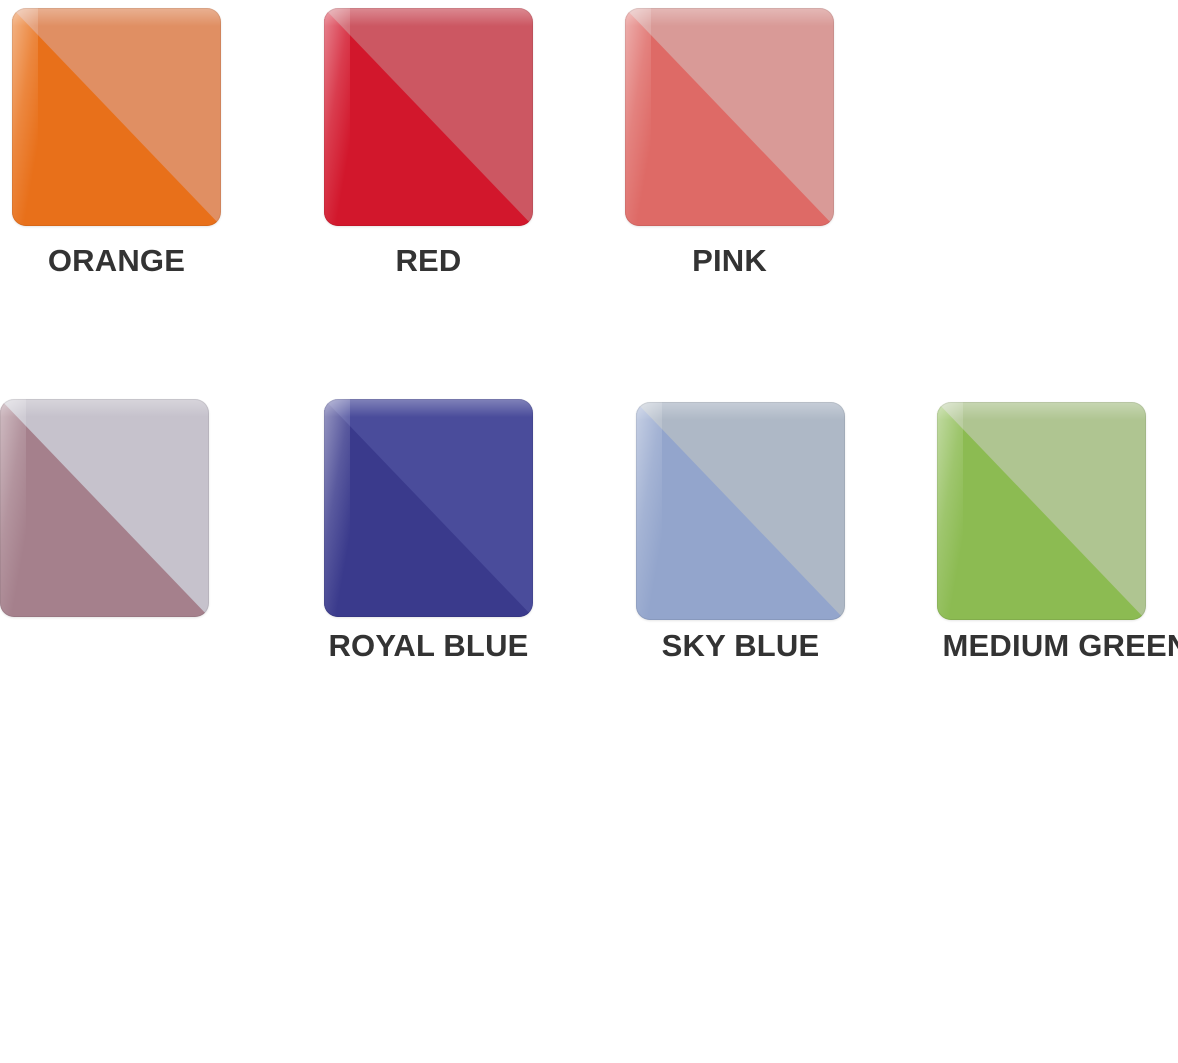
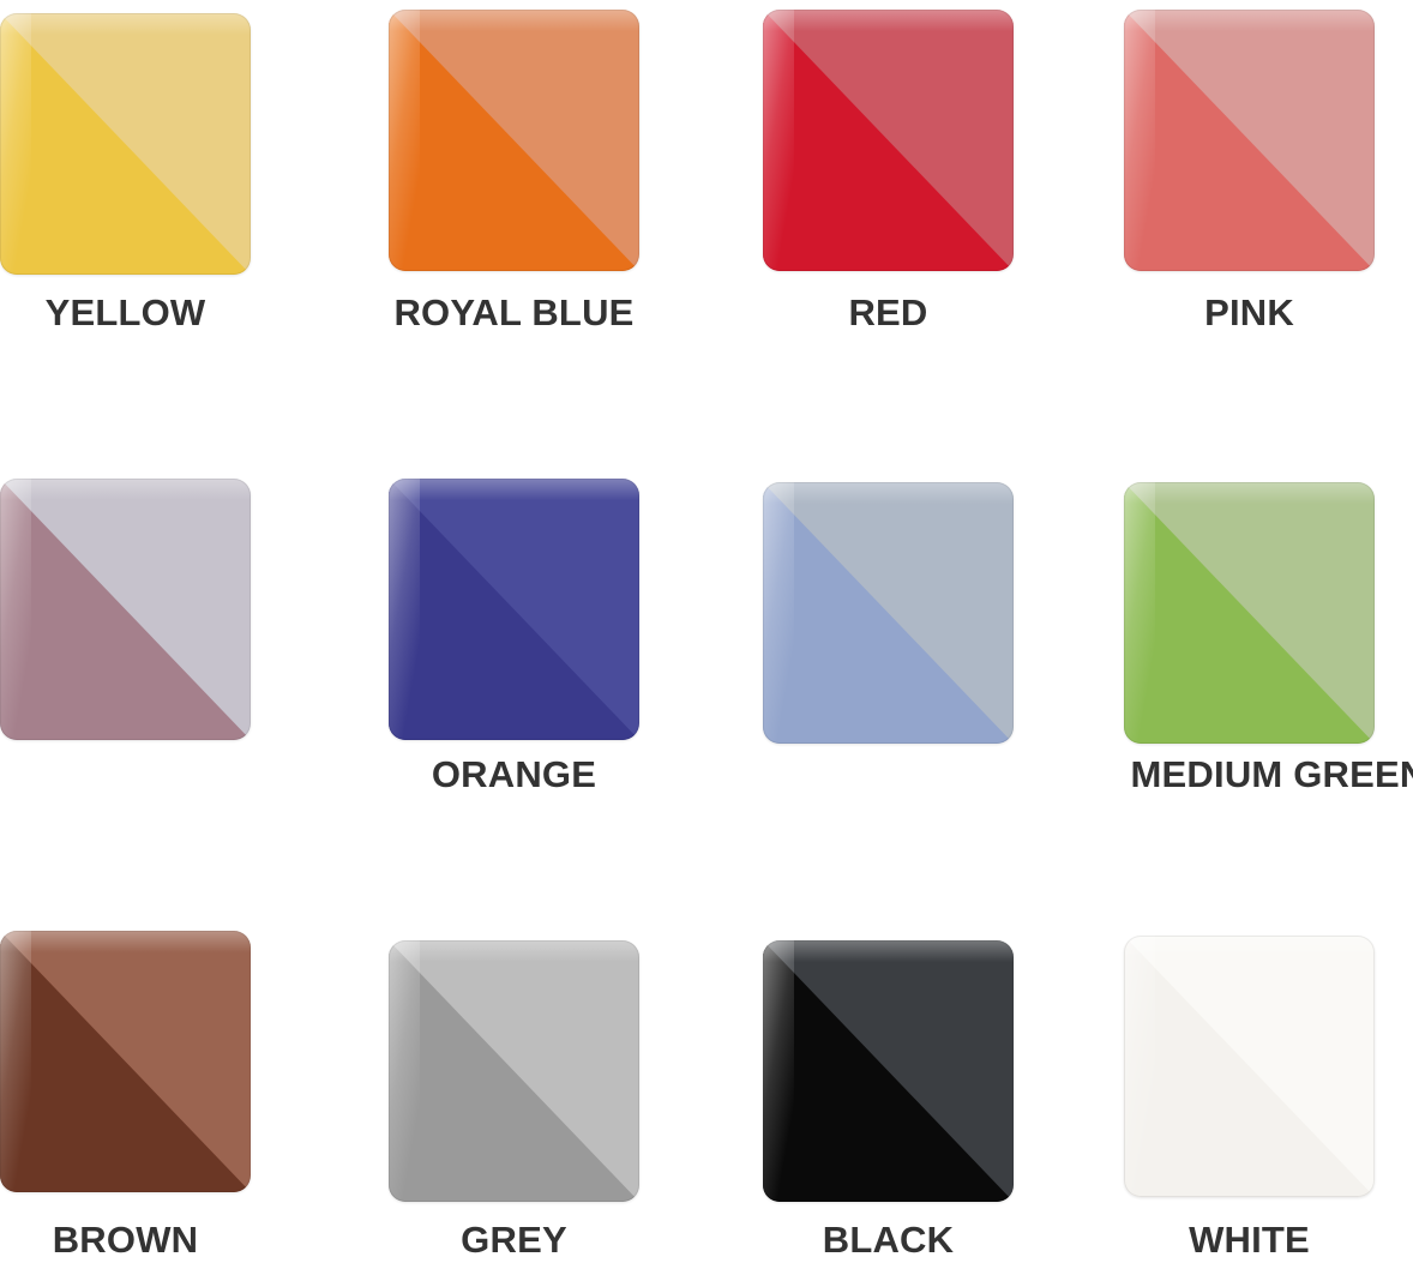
+ YELLOW
- ORANGE
+ ROYAL BLUE
  RED
  PINK
- ROYAL BLUE
+ ORANGE
- SKY BLUE
  MEDIUM GREE
+ BROWN
+ GREY
+ BLACK
+ WHITE
